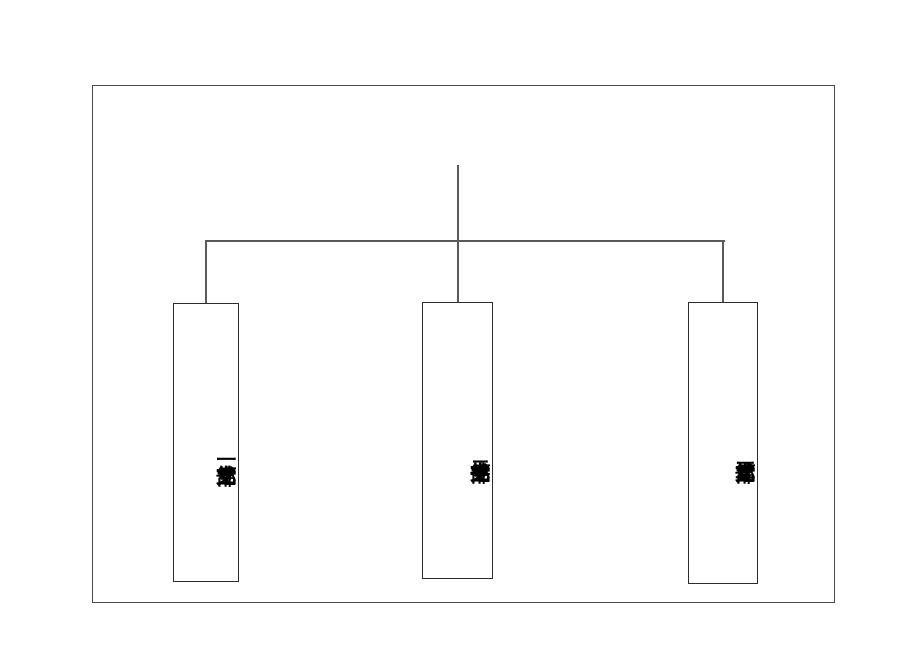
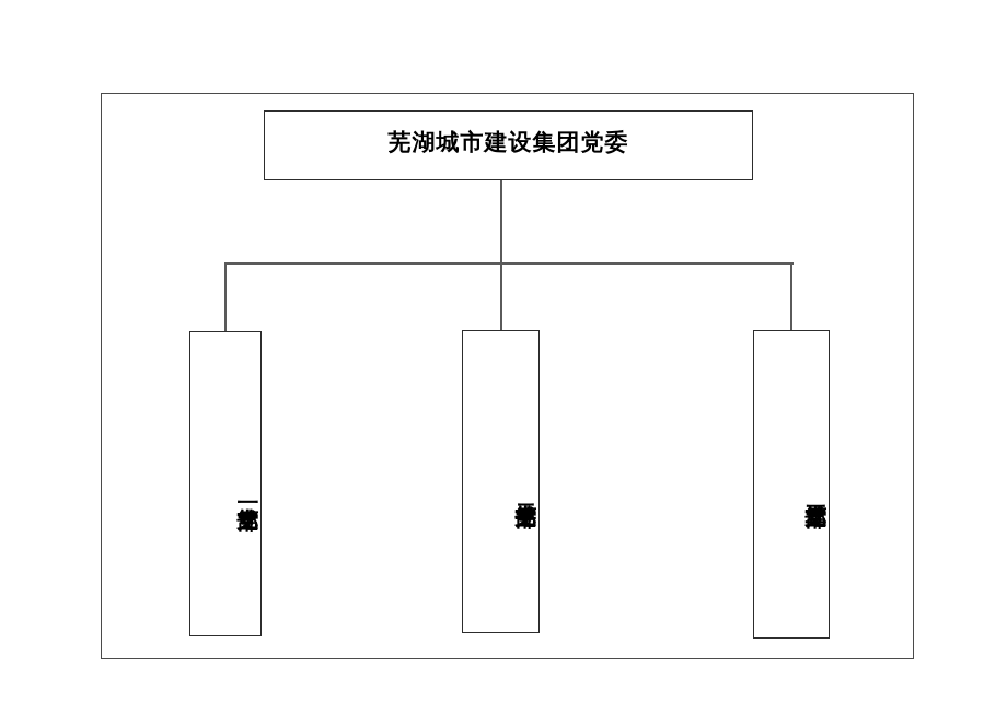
+ 芜湖城市建设集团党委
